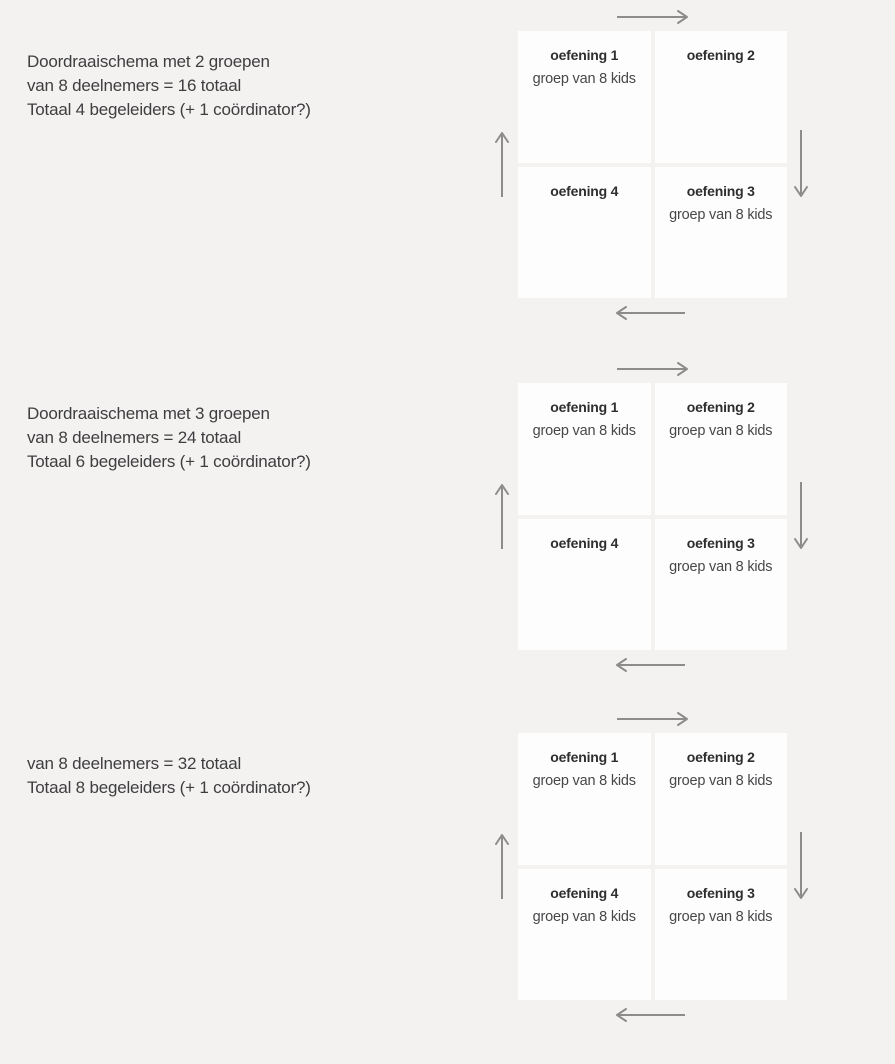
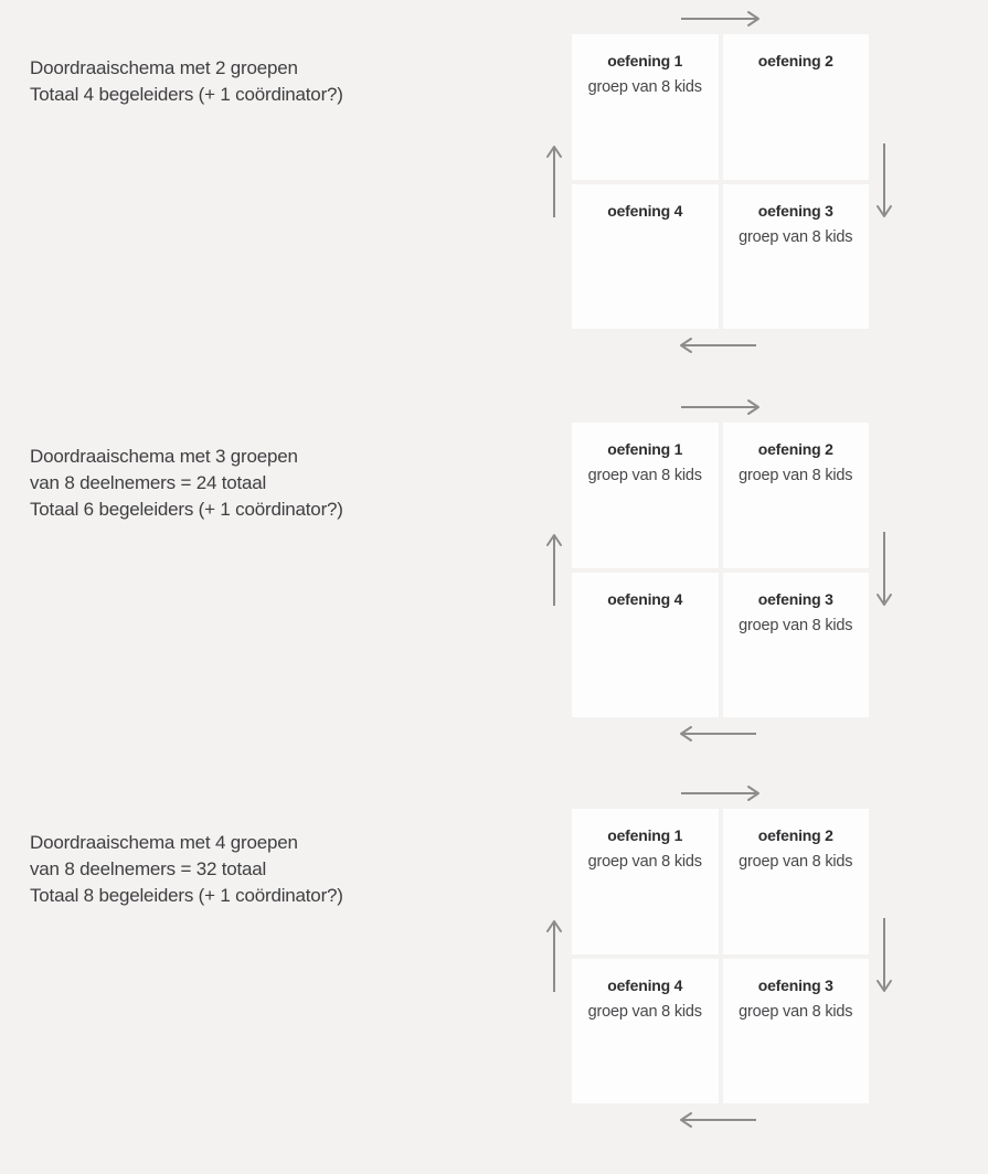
  Doordraaischema met 2 groepen
- van 8 deelnemers = 16 totaal
  Totaal 4 begeleiders (+ 1 coördinator?)
  oefening 1
  groep van 8 kids
  oefening 2
  oefening 4
  oefening 3
  groep van 8 kids
  Doordraaischema met 3 groepen
  van 8 deelnemers = 24 totaal
  Totaal 6 begeleiders (+ 1 coördinator?)
  oefening 1
  groep van 8 kids
  oefening 2
  groep van 8 kids
  oefening 4
  oefening 3
  groep van 8 kids
+ Doordraaischema met 4 groepen
  van 8 deelnemers = 32 totaal
  Totaal 8 begeleiders (+ 1 coördinator?)
  oefening 1
  groep van 8 kids
  oefening 2
  groep van 8 kids
  oefening 4
  groep van 8 kids
  oefening 3
  groep van 8 kids
